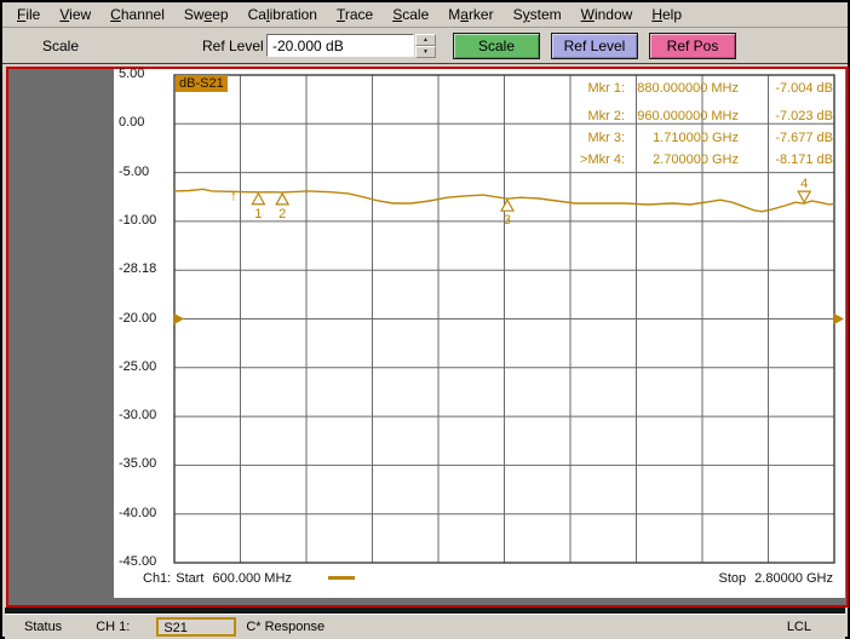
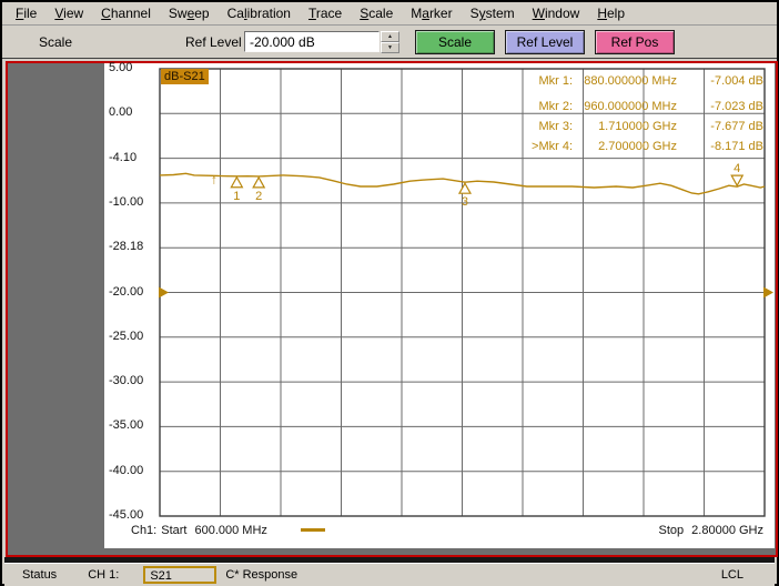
  File
  View
  Channel
  Sweep
  Calibration
  Trace
  Scale
  Marker
  System
  Window
  Help
  Scale
  Ref Level
  -20.000 dB
  Scale
  Ref Level
  Ref Pos
  1
  2
  3
  4
  ↑
  5.00
  0.00
- -5.00
+ -4.10
  -10.00
  -28.18
  -20.00
  -25.00
  -30.00
  -35.00
  -40.00
  -45.00
  dB-S21
  Mkr 1:
  880.000000 MHz
  -7.004 dB
  Mkr 2:
  960.000000 MHz
  -7.023 dB
  Mkr 3:
  1.710000 GHz
  -7.677 dB
  >Mkr 4:
  2.700000 GHz
  -8.171 dB
  Ch1:
  Start
  600.000 MHz
  Stop
  2.80000 GHz
  Status
  CH 1:
  S21
  C* Response
  LCL
